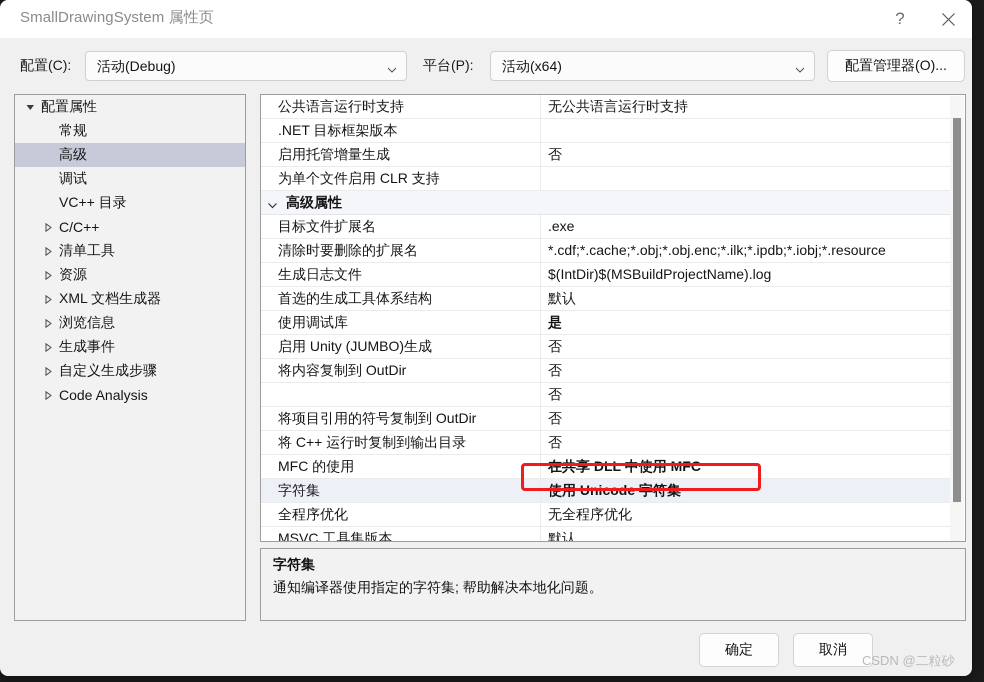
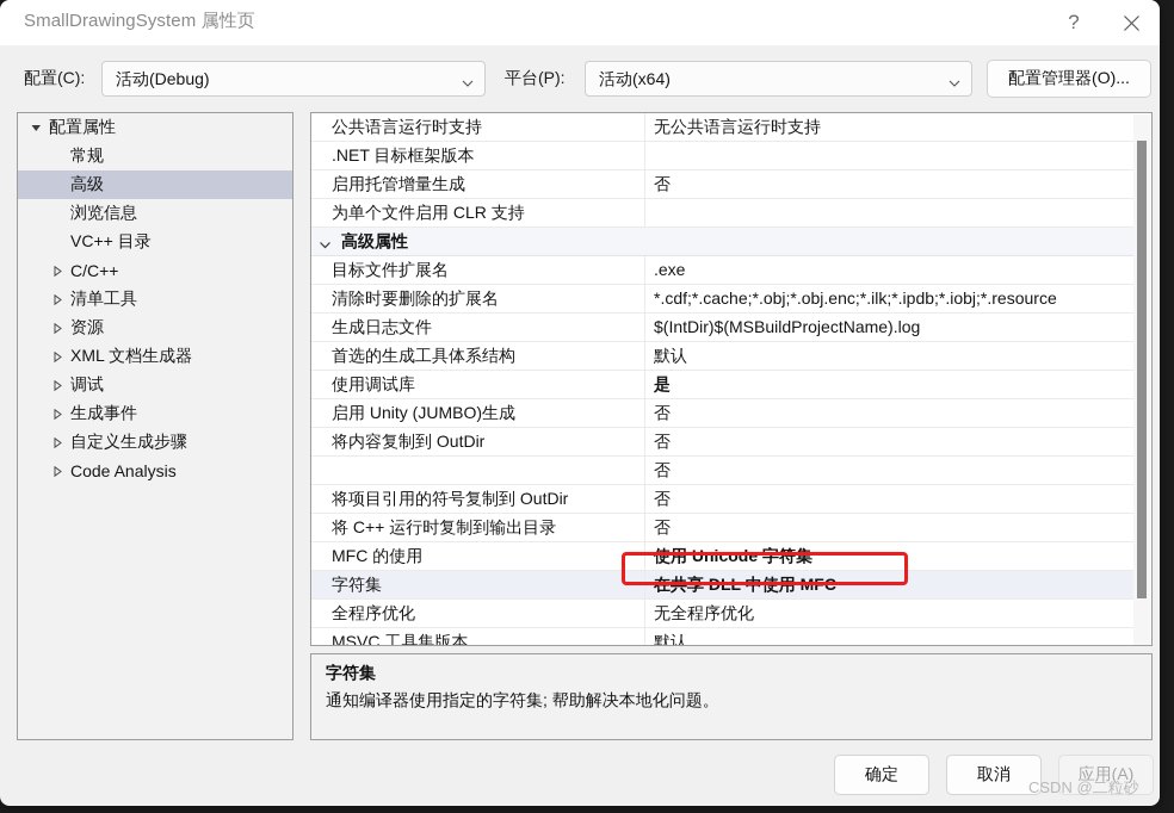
  SmallDrawingSystem 属性页
  ?
  配置(C):
  活动(Debug)
  平台(P):
  活动(x64)
  配置管理器(O)...
  配置属性
  常规
  高级
- 调试
+ 浏览信息
  VC++ 目录
  C/C++
  清单工具
  资源
  XML 文档生成器
- 浏览信息
+ 调试
  生成事件
  自定义生成步骤
  Code Analysis
  公共语言运行时支持
  无公共语言运行时支持
  .NET 目标框架版本
  启用托管增量生成
  否
  为单个文件启用 CLR 支持
  高级属性
  目标文件扩展名
  .exe
  清除时要删除的扩展名
  *.cdf;*.cache;*.obj;*.obj.enc;*.ilk;*.ipdb;*.iobj;*.resource
  生成日志文件
  $(IntDir)$(MSBuildProjectName).log
  首选的生成工具体系结构
  默认
  使用调试库
  是
  启用 Unity (JUMBO)生成
  否
  将内容复制到 OutDir
  否
  否
  将项目引用的符号复制到 OutDir
  否
  将 C++ 运行时复制到输出目录
  否
  MFC 的使用
- 在共享 DLL 中使用 MFC
+ 使用 Unicode 字符集
  字符集
- 使用 Unicode 字符集
+ 在共享 DLL 中使用 MFC
  全程序优化
  无全程序优化
  MSVC 工具集版本
  默认
  字符集
  通知编译器使用指定的字符集; 帮助解决本地化问题。
  确定
  取消
+ 应用(A)
  CSDN @二粒砂
